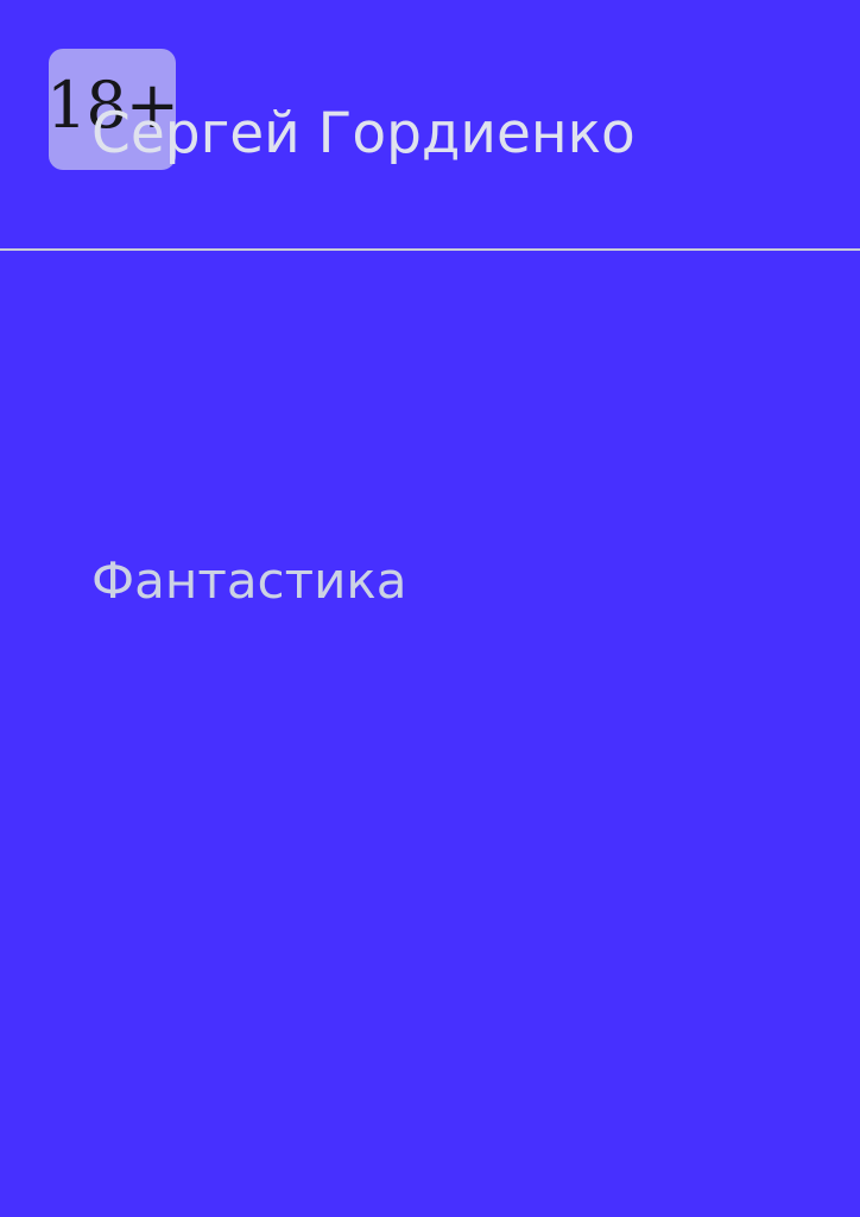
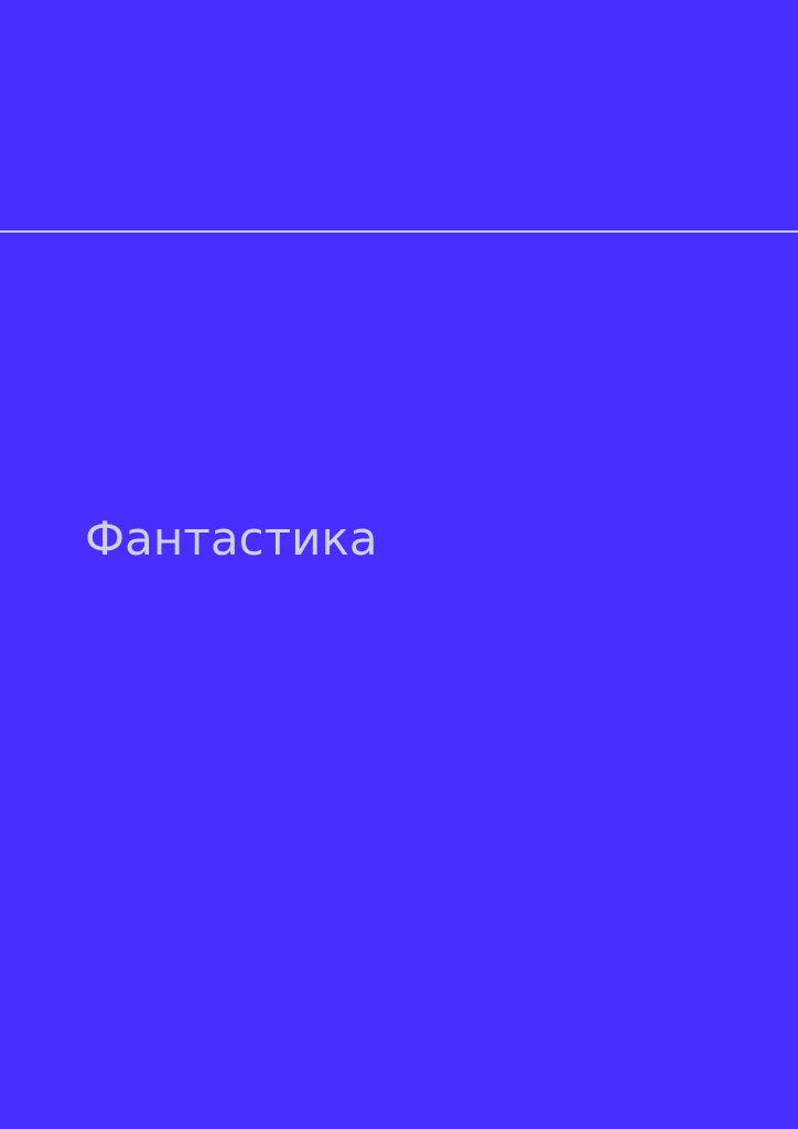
- 18+
- Сергей Гордиенко
  Фантастика
